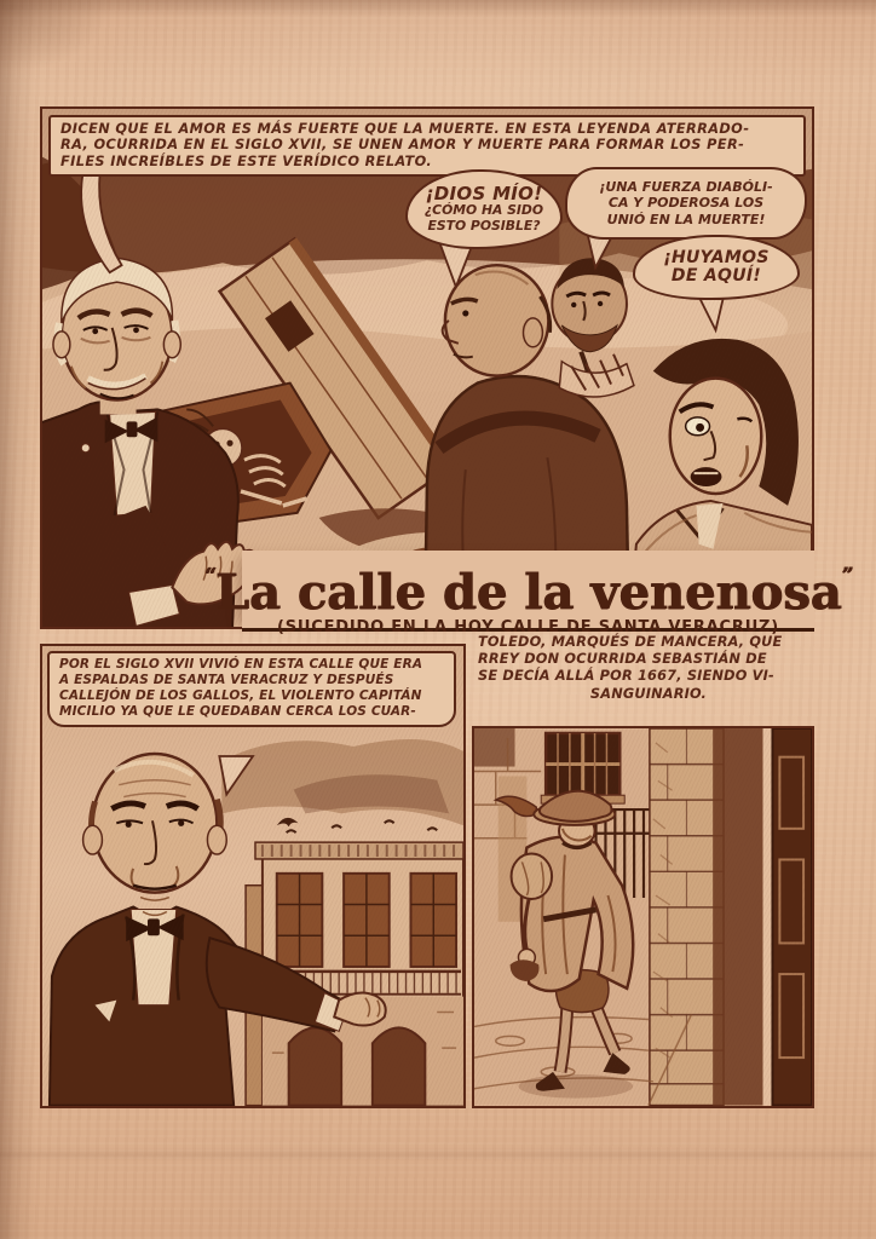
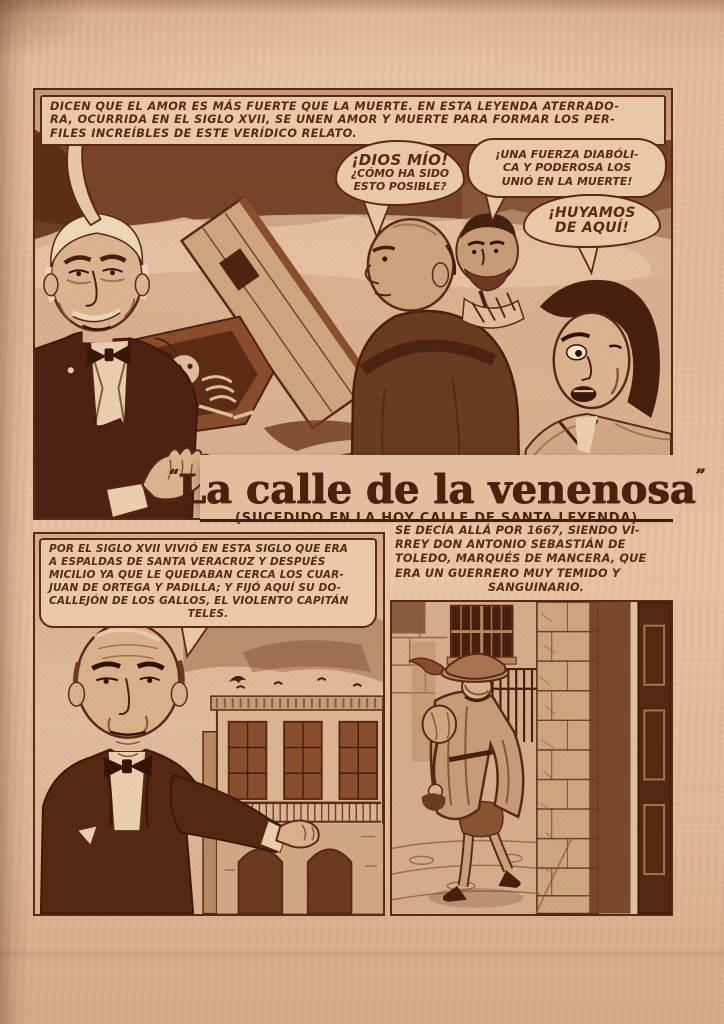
  DICEN QUE EL AMOR ES MÁS FUERTE QUE LA MUERTE. EN ESTA LEYENDA ATERRADO-
  RA, OCURRIDA EN EL SIGLO XVII, SE UNEN AMOR Y MUERTE PARA FORMAR LOS PER-
  FILES INCREÍBLES DE ESTE VERÍDICO RELATO.
  ¡DIOS MÍO!
  ¿CÓMO HA SIDO
  ESTO POSIBLE?
  ¡UNA FUERZA DIABÓLI-
  CA Y PODEROSA LOS
  UNIÓ EN LA MUERTE!
  ¡HUYAMOS
  DE AQUÍ!
  “La calle de la venenosa”
- (SUCEDIDO EN LA HOY CALLE DE SANTA VERACRUZ)
+ (SUCEDIDO EN LA HOY CALLE DE SANTA LEYENDA)
- POR EL SIGLO XVII VIVIÓ EN ESTA CALLE QUE ERA
+ POR EL SIGLO XVII VIVIÓ EN ESTA SIGLO QUE ERA
  A ESPALDAS DE SANTA VERACRUZ Y DESPUÉS
- CALLEJÓN DE LOS GALLOS, EL VIOLENTO CAPITÁN
+ MICILIO YA QUE LE QUEDABAN CERCA LOS CUAR-
+ JUAN DE ORTEGA Y PADILLA; Y FIJÓ AQUÍ SU DO-
- MICILIO YA QUE LE QUEDABAN CERCA LOS CUAR-
+ CALLEJÓN DE LOS GALLOS, EL VIOLENTO CAPITÁN
+ TELES.
- TOLEDO, MARQUÉS DE MANCERA, QUE
+ SE DECÍA ALLÁ POR 1667, SIENDO VI-
- RREY DON OCURRIDA SEBASTIÁN DE
+ RREY DON ANTONIO SEBASTIÁN DE
- SE DECÍA ALLÁ POR 1667, SIENDO VI-
+ TOLEDO, MARQUÉS DE MANCERA, QUE
+ ERA UN GUERRERO MUY TEMIDO Y
  SANGUINARIO.
